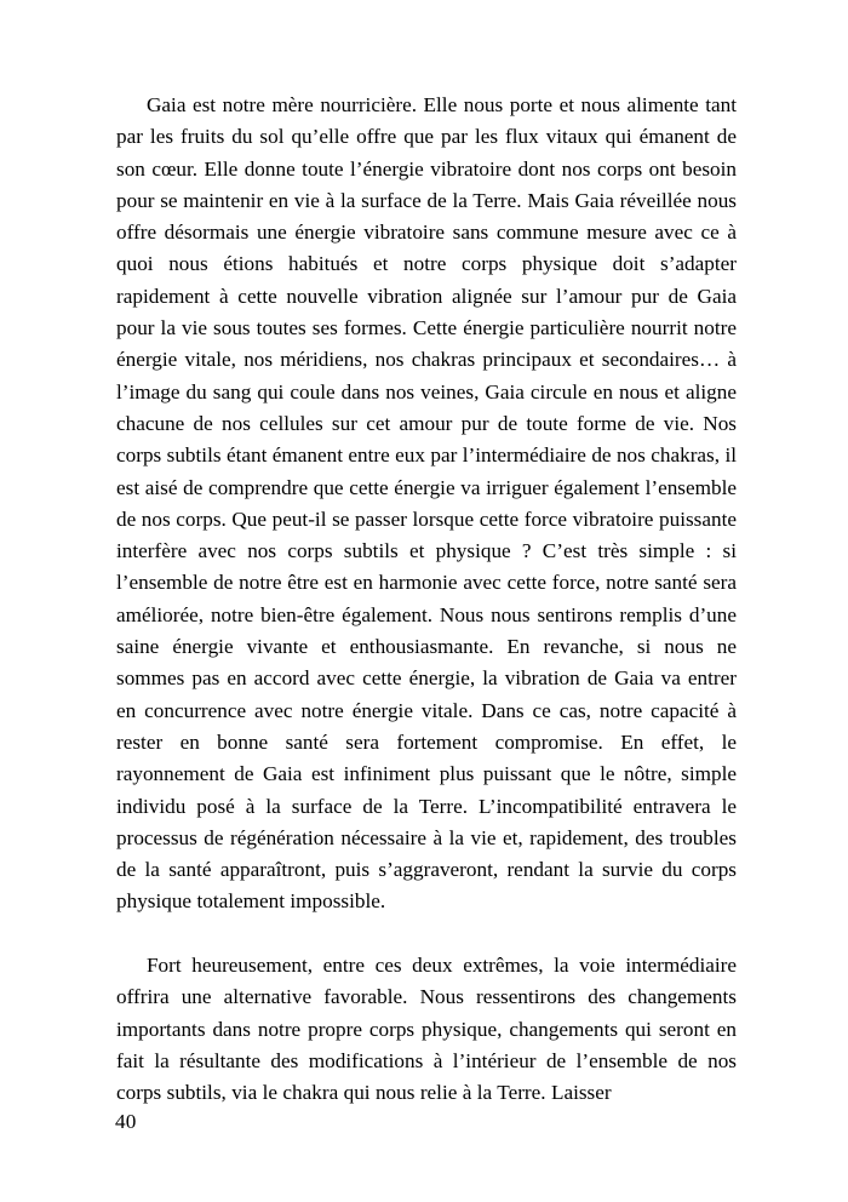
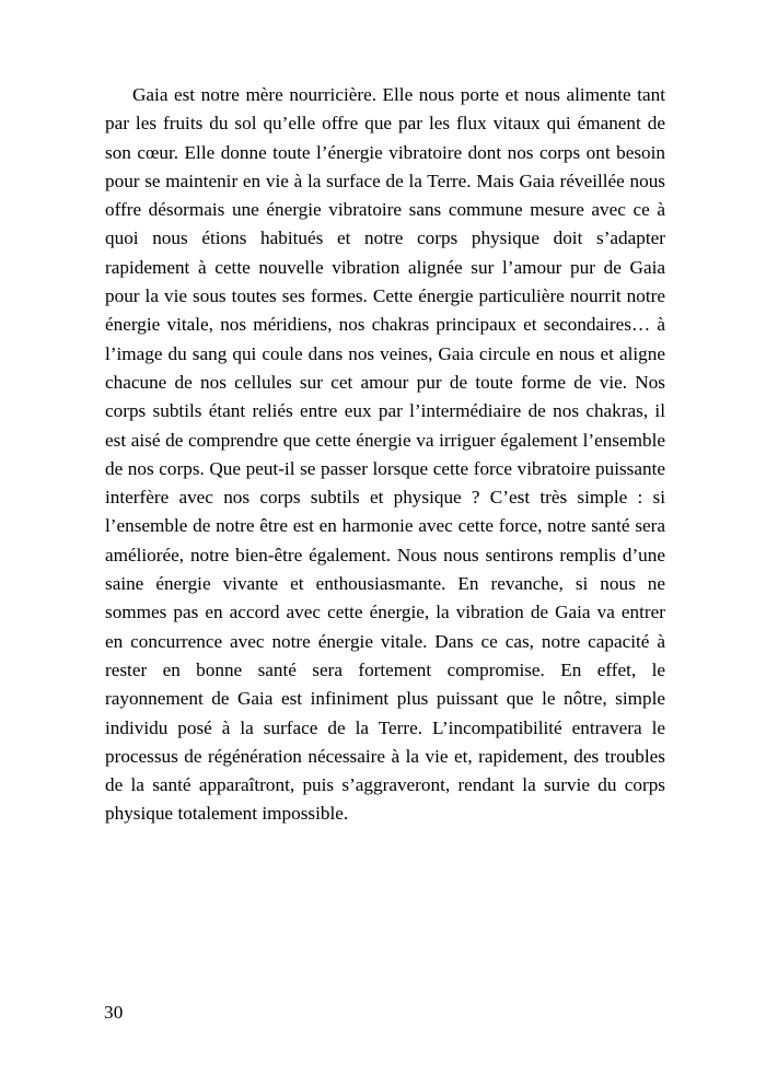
- Gaia est notre mère nourricière. Elle nous porte et nous alimente tant par les fruits du sol qu’elle offre que par les flux vitaux qui émanent de son cœur. Elle donne toute l’énergie vibratoire dont nos corps ont besoin pour se maintenir en vie à la surface de la Terre. Mais Gaia réveillée nous offre désormais une énergie vibratoire sans commune mesure avec ce à quoi nous étions habitués et notre corps physique doit s’adapter rapidement à cette nouvelle vibration alignée sur l’amour pur de Gaia pour la vie sous toutes ses formes. Cette énergie particulière nourrit notre énergie vitale, nos méridiens, nos chakras principaux et secondaires… à l’image du sang qui coule dans nos veines, Gaia circule en nous et aligne chacune de nos cellules sur cet amour pur de toute forme de vie. Nos corps subtils étant émanent entre eux par l’intermédiaire de nos chakras, il est aisé de comprendre que cette énergie va irriguer également l’ensemble de nos corps. Que peut-il se passer lorsque cette force vibratoire puissante interfère avec nos corps subtils et physique ? C’est très simple : si l’ensemble de notre être est en harmonie avec cette force, notre santé sera améliorée, notre bien-être également. Nous nous sentirons remplis d’une saine énergie vivante et enthousiasmante. En revanche, si nous ne sommes pas en accord avec cette énergie, la vibration de Gaia va entrer en concurrence avec notre énergie vitale. Dans ce cas, notre capacité à rester en bonne santé sera fortement compromise. En effet, le rayonnement de Gaia est infiniment plus puissant que le nôtre, simple individu posé à la surface de la Terre. L’incompatibilité entravera le processus de régénération nécessaire à la vie et, rapidement, des troubles de la santé apparaîtront, puis s’aggraveront, rendant la survie du corps physique totalement impossible.
+ Gaia est notre mère nourricière. Elle nous porte et nous alimente tant par les fruits du sol qu’elle offre que par les flux vitaux qui émanent de son cœur. Elle donne toute l’énergie vibratoire dont nos corps ont besoin pour se maintenir en vie à la surface de la Terre. Mais Gaia réveillée nous offre désormais une énergie vibratoire sans commune mesure avec ce à quoi nous étions habitués et notre corps physique doit s’adapter rapidement à cette nouvelle vibration alignée sur l’amour pur de Gaia pour la vie sous toutes ses formes. Cette énergie particulière nourrit notre énergie vitale, nos méridiens, nos chakras principaux et secondaires… à l’image du sang qui coule dans nos veines, Gaia circule en nous et aligne chacune de nos cellules sur cet amour pur de toute forme de vie. Nos corps subtils étant reliés entre eux par l’intermédiaire de nos chakras, il est aisé de comprendre que cette énergie va irriguer également l’ensemble de nos corps. Que peut-il se passer lorsque cette force vibratoire puissante interfère avec nos corps subtils et physique ? C’est très simple : si l’ensemble de notre être est en harmonie avec cette force, notre santé sera améliorée, notre bien-être également. Nous nous sentirons remplis d’une saine énergie vivante et enthousiasmante. En revanche, si nous ne sommes pas en accord avec cette énergie, la vibration de Gaia va entrer en concurrence avec notre énergie vitale. Dans ce cas, notre capacité à rester en bonne santé sera fortement compromise. En effet, le rayonnement de Gaia est infiniment plus puissant que le nôtre, simple individu posé à la surface de la Terre. L’incompatibilité entravera le processus de régénération nécessaire à la vie et, rapidement, des troubles de la santé apparaîtront, puis s’aggraveront, rendant la survie du corps physique totalement impossible.
- Fort heureusement, entre ces deux extrêmes, la voie intermédiaire offrira une alternative favorable. Nous ressentirons des changements importants dans notre propre corps physique, changements qui seront en fait la résultante des modifications à l’intérieur de l’ensemble de nos corps subtils, via le chakra qui nous relie à la Terre. Laisser
- 40
+ 30
